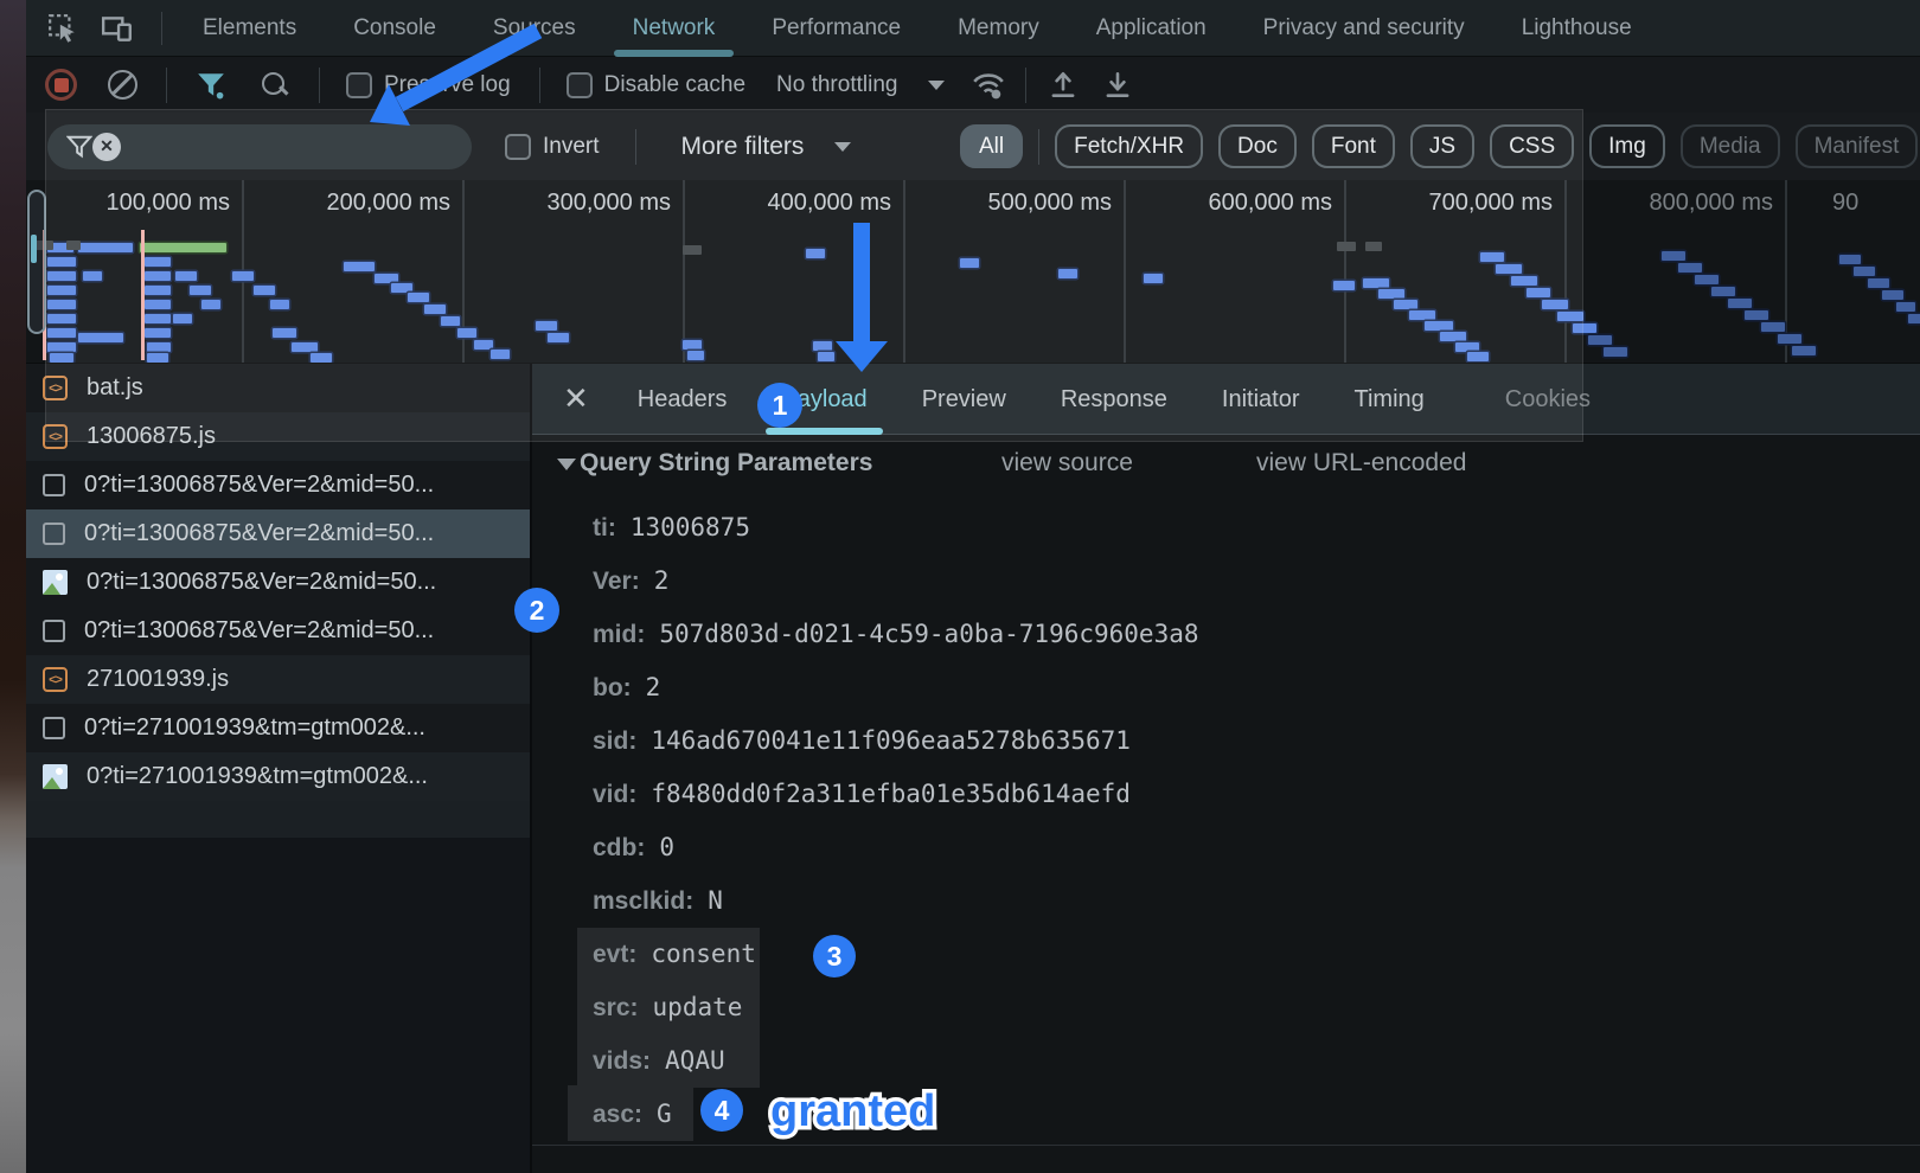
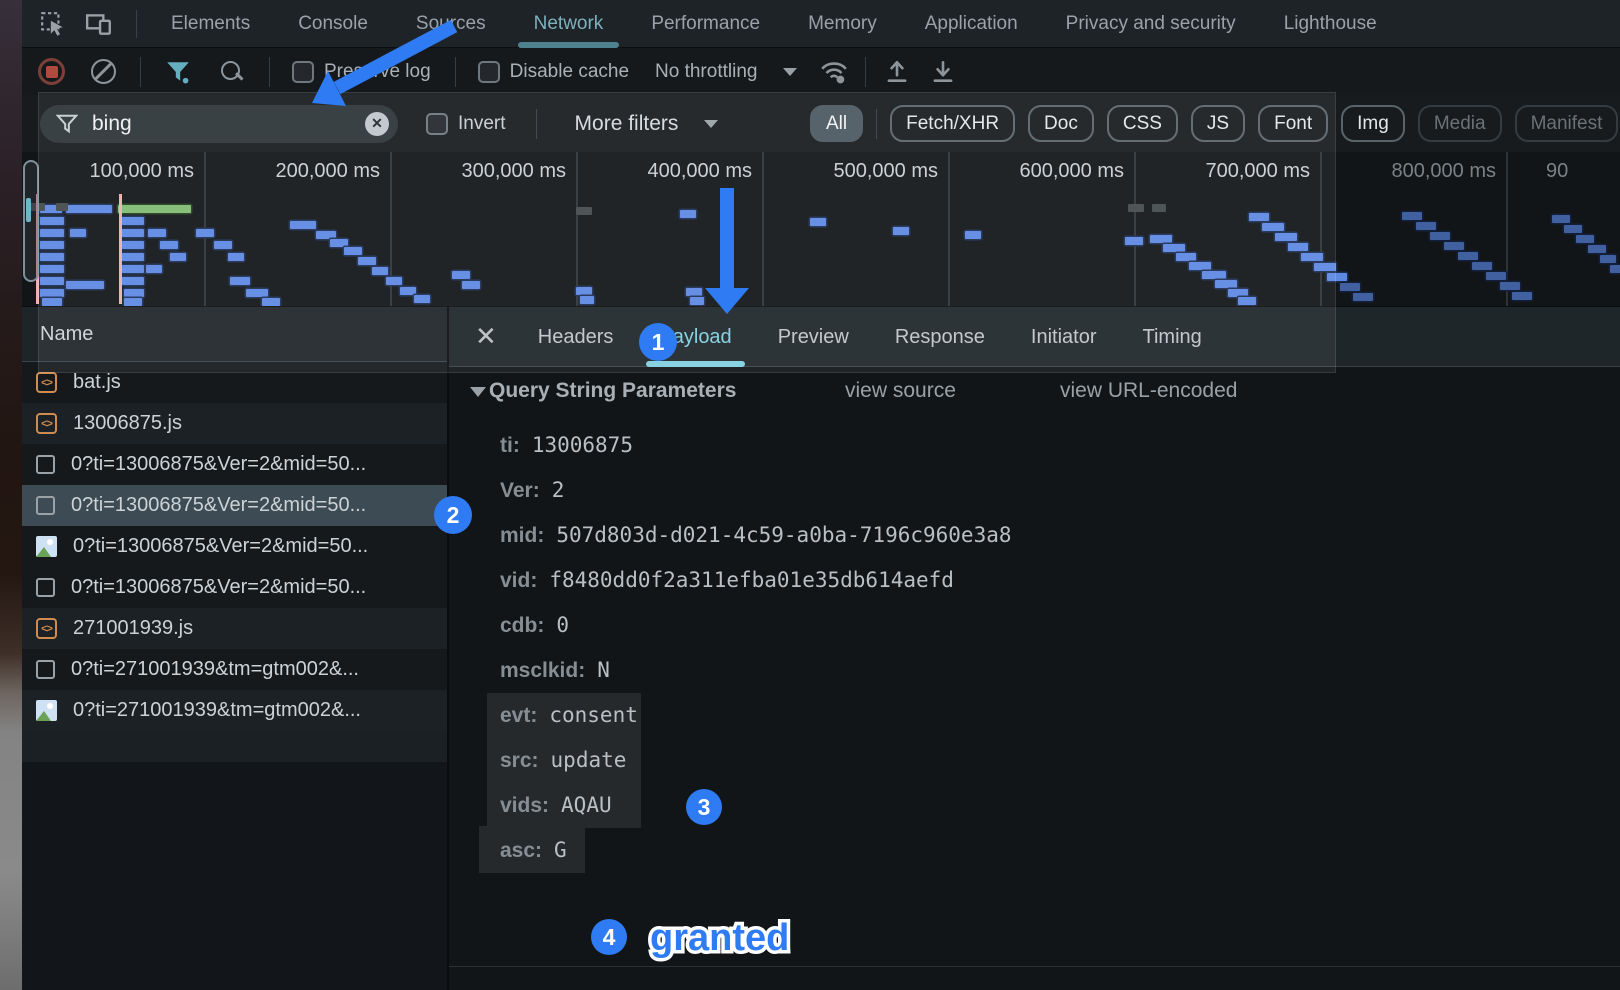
  Elements
  Console
  Sources
  Network
  Performance
  Memory
  Application
  Privacy and security
  Lighthouse
  Preve log
  Disable cache
  No throttling
+ bing
  ✕
  Invert
  More filters
  All
  Fetch/XHR
  Doc
- Font
+ CSS
  JS
- CSS
+ Font
  Img
  Media
  Manifest
  100,000 ms
  200,000 ms
  300,000 ms
  400,000 ms
  500,000 ms
  600,000 ms
  700,000 ms
  800,000 ms
  90
+ Name
  <>
  bat.js
  <>
  13006875.js
  0?ti=13006875&Ver=2&mid=50...
  0?ti=13006875&Ver=2&mid=50...
  0?ti=13006875&Ver=2&mid=50...
  0?ti=13006875&Ver=2&mid=50...
  <>
  271001939.js
  0?ti=271001939&tm=gtm002&...
  0?ti=271001939&tm=gtm002&...
  ✕
  Headers
  ayload
  Preview
  Response
  Initiator
  Timing
- Cookies
  Query String Parameters
  view source
  view URL-encoded
  ti 13006875
  Ver 2
  mid 507d803d-d021-4c59-a0ba-7196c960e3a8
- bo 2
- sid 146ad670041e11f096eaa5278b635671
  vid f8480dd0f2a311efba01e35db614aefd
  cdb 0
  msclkid N
  evt consent
  src update
  vids AQAU
  asc G
  granted
  1
  2
  3
  4
